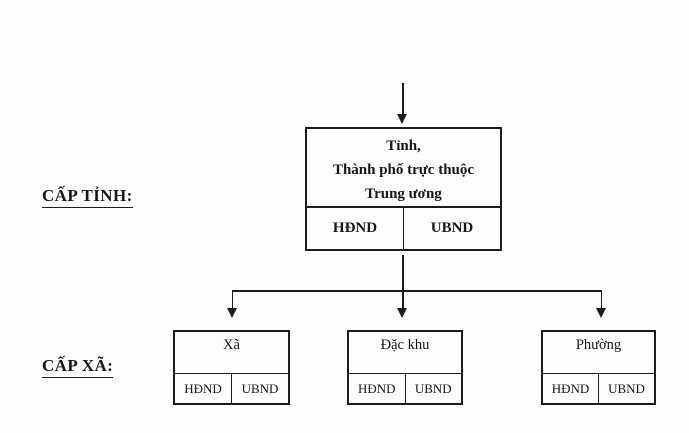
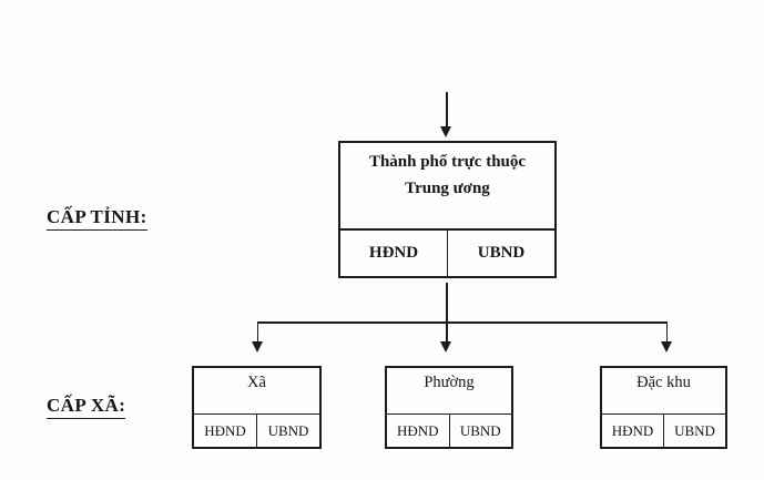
- Tỉnh,
  Thành phố trực thuộc
  Trung ương
  HĐND
  UBND
  CẤP TỈNH:
  Xã
  HĐND
  UBND
- Đặc khu
+ Phường
  HĐND
  UBND
- Phường
+ Đặc khu
  HĐND
  UBND
  CẤP XÃ:
